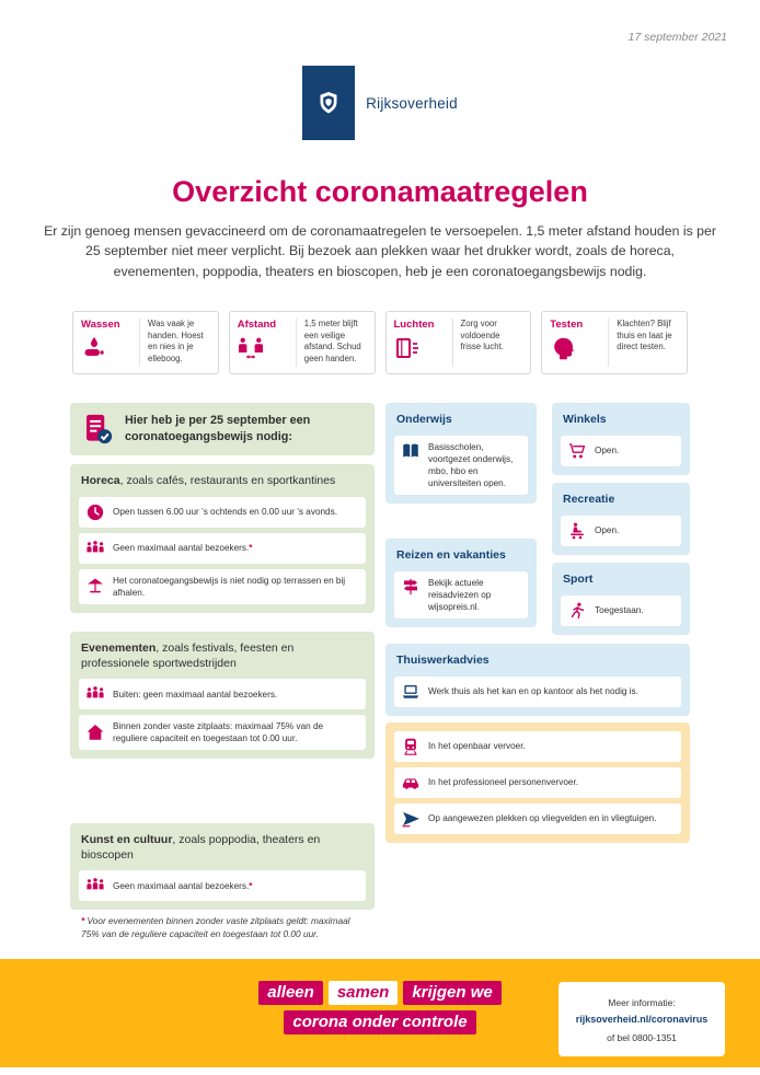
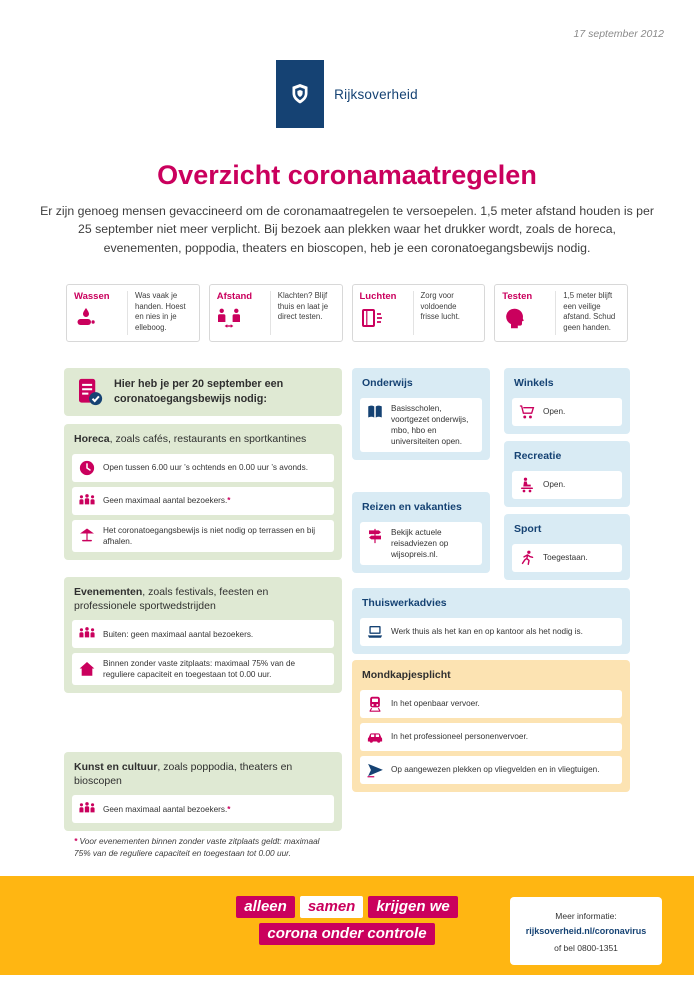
- 17 september 2021
+ 17 september 2012
  Rijksoverheid
  Overzicht coronamaatregelen
  Er zijn genoeg mensen gevaccineerd om de coronamaatregelen te versoepelen. 1,5 meter afstand houden is per 25 september niet meer verplicht. Bij bezoek aan plekken waar het drukker wordt, zoals de horeca, evenementen, poppodia, theaters en bioscopen, heb je een coronatoegangsbewijs nodig.
  Wassen
  Was vaak je handen. Hoest en nies in je elleboog.
  Afstand
- 1,5 meter blijft een veilige afstand. Schud geen handen.
+ Klachten? Blijf thuis en laat je direct testen.
  Luchten
  Zorg voor voldoende frisse lucht.
  Testen
- Klachten? Blijf thuis en laat je direct testen.
+ 1,5 meter blijft een veilige afstand. Schud geen handen.
- Hier heb je per 25 september een coronatoegangsbewijs nodig:
+ Hier heb je per 20 september een coronatoegangsbewijs nodig:
  Horeca, zoals cafés, restaurants en sportkantines
  Open tussen 6.00 uur ’s ochtends en 0.00 uur ’s avonds.
  Geen maximaal aantal bezoekers.*
  Het coronatoegangsbewijs is niet nodig op terrassen en bij afhalen.
  Evenementen, zoals festivals, feesten en professionele sportwedstrijden
  Buiten: geen maximaal aantal bezoekers.
  Binnen zonder vaste zitplaats: maximaal 75% van de reguliere capaciteit en toegestaan tot 0.00 uur.
  Kunst en cultuur, zoals poppodia, theaters en bioscopen
  Geen maximaal aantal bezoekers.*
  * Voor evenementen binnen zonder vaste zitplaats geldt: maximaal 75% van de reguliere capaciteit en toegestaan tot 0.00 uur.
  Onderwijs
  Basisscholen, voortgezet onderwijs, mbo, hbo en universiteiten open.
  Reizen en vakanties
  Bekijk actuele reisadviezen op wijsopreis.nl.
  Winkels
  Open.
  Recreatie
  Open.
  Sport
  Toegestaan.
  Thuiswerkadvies
  Werk thuis als het kan en op kantoor als het nodig is.
+ Mondkapjesplicht
  In het openbaar vervoer.
  In het professioneel personenvervoer.
  Op aangewezen plekken op vliegvelden en in vliegtuigen.
  alleen
  samen
  krijgen we
  corona onder controle
  Meer informatie:
  rijksoverheid.nl/coronavirus
  of bel 0800-1351
